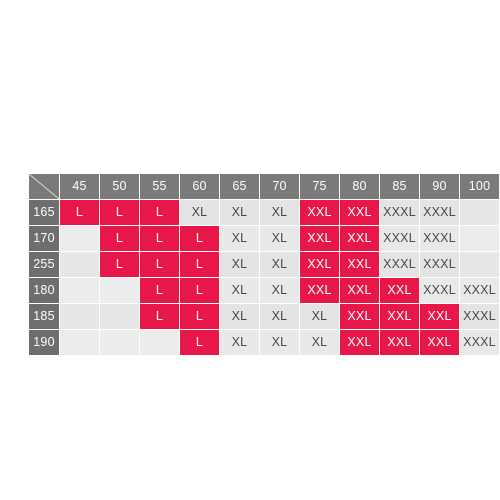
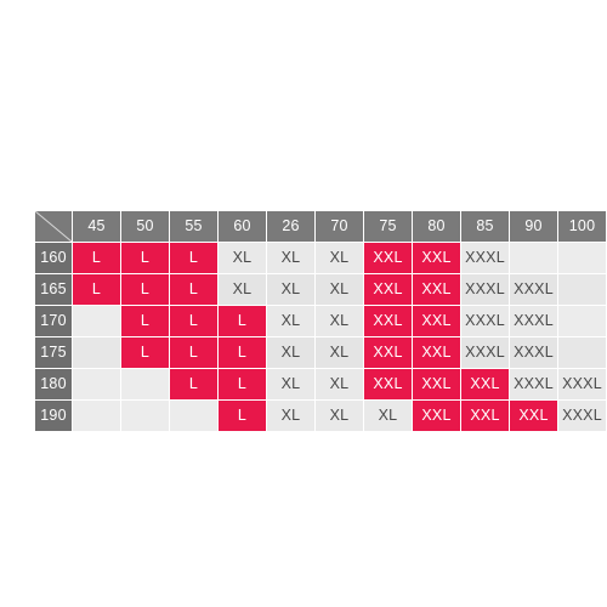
- 	45	50	55	60	65	70	75	80	85	90	100
+ 	45	50	55	60	26	70	75	80	85	90	100
+ 160	L	L	L	XL	XL	XL	XXL	XXL	XXXL
  165	L	L	L	XL	XL	XL	XXL	XXL	XXXL	XXXL
  170		L	L	L	XL	XL	XXL	XXL	XXXL	XXXL
- 255		L	L	L	XL	XL	XXL	XXL	XXXL	XXXL
+ 175		L	L	L	XL	XL	XXL	XXL	XXXL	XXXL
  180			L	L	XL	XL	XXL	XXL	XXL	XXXL	XXXL
- 185			L	L	XL	XL	XL	XXL	XXL	XXL	XXXL
  190				L	XL	XL	XL	XXL	XXL	XXL	XXXL
